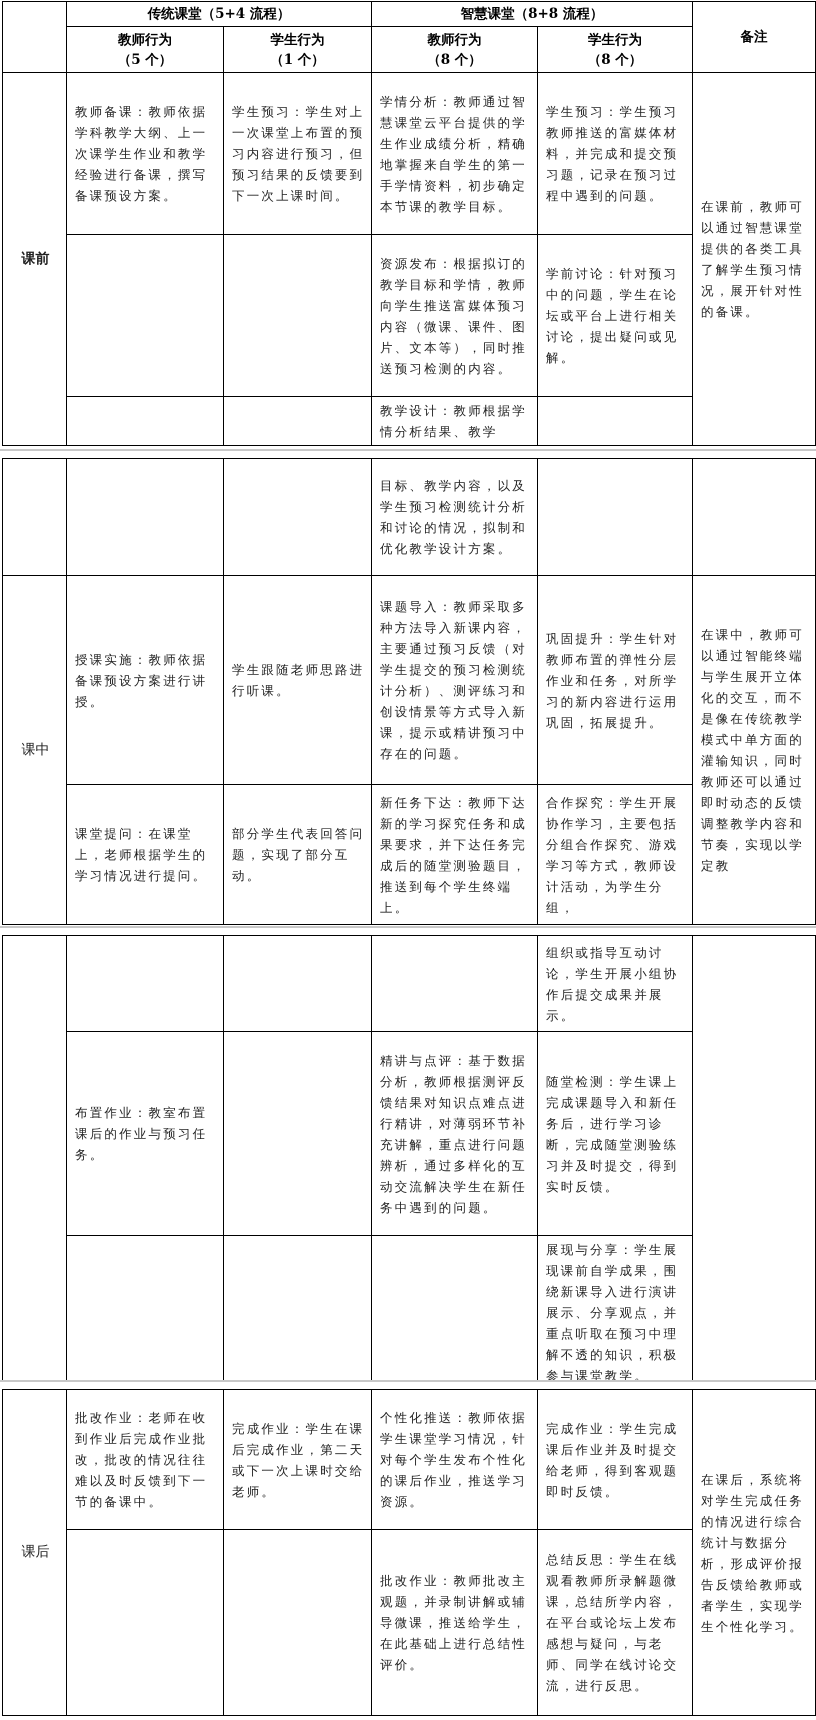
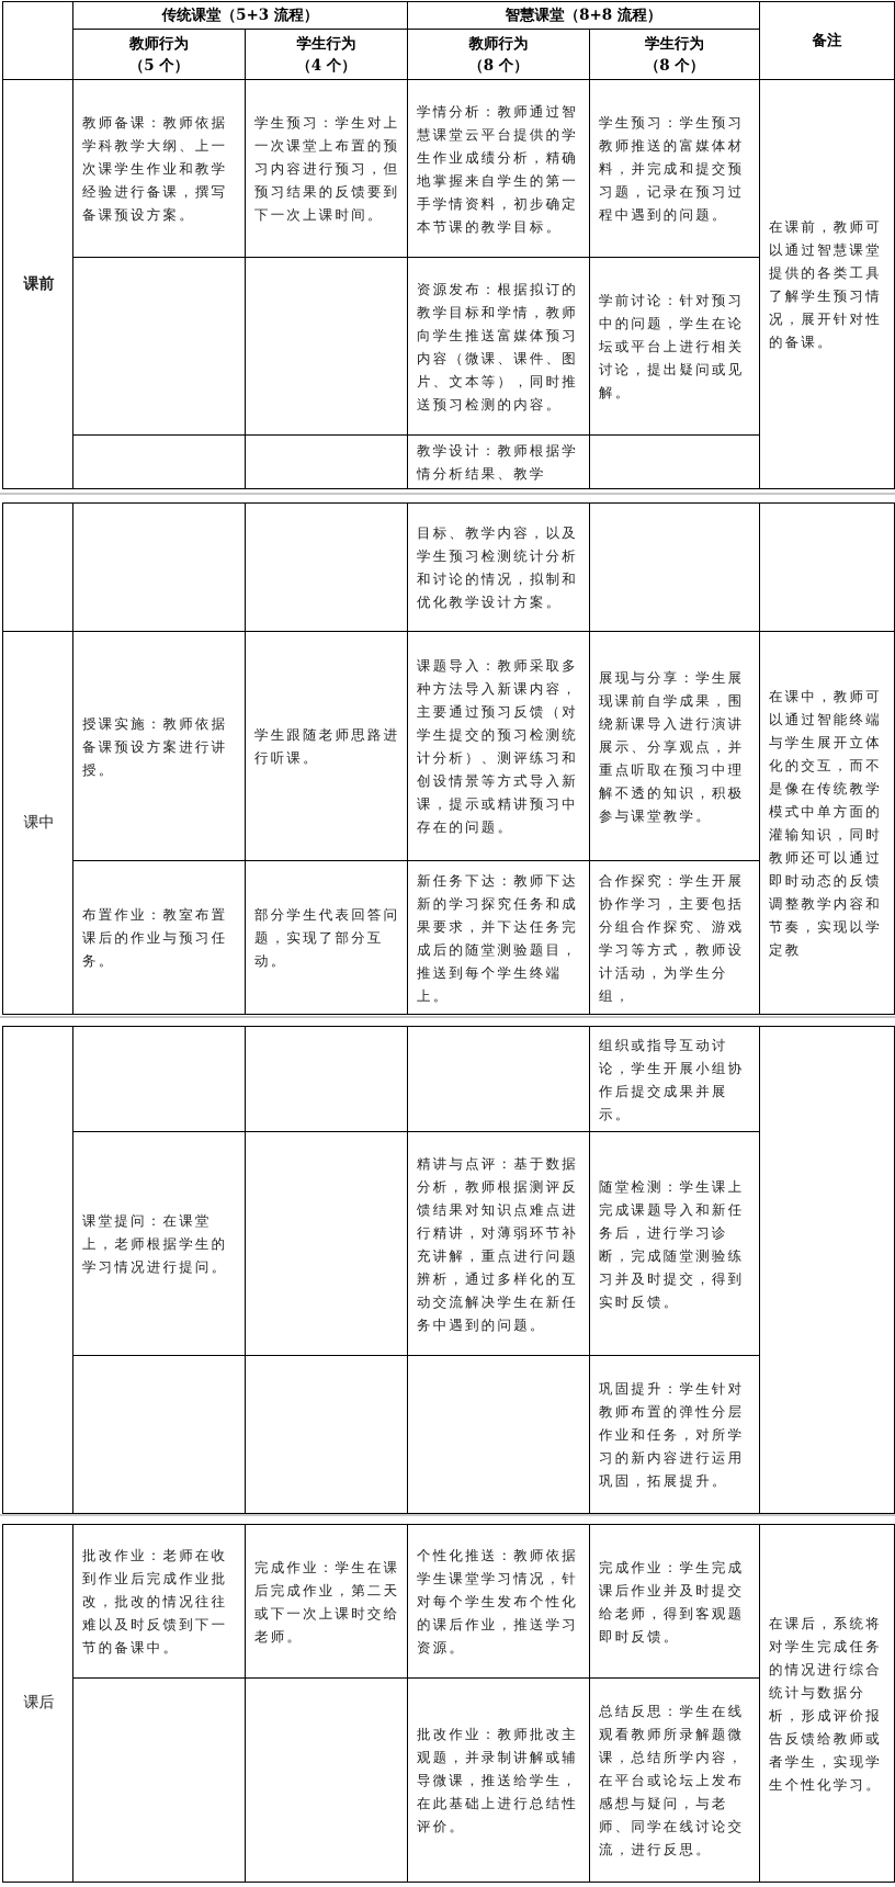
- 	传统课堂（5+4 流程）	智慧课堂（8+8 流程）	备注
+ 	传统课堂（5+3 流程）	智慧课堂（8+8 流程）	备注
- 教师行为（5 个）	学生行为（1 个）	教师行为（8 个）	学生行为（8 个）
+ 教师行为（5 个）	学生行为（4 个）	教师行为（8 个）	学生行为（8 个）
  课前	教师备课：教师依据学科教学大纲、上一次课学生作业和教学经验进行备课，撰写备课预设方案。	学生预习：学生对上一次课堂上布置的预习内容进行预习，但预习结果的反馈要到下一次上课时间。	学情分析：教师通过智慧课堂云平台提供的学生作业成绩分析，精确地掌握来自学生的第一手学情资料，初步确定本节课的教学目标。	学生预习：学生预习教师推送的富媒体材料，并完成和提交预习题，记录在预习过程中遇到的问题。	在课前，教师可以通过智慧课堂提供的各类工具了解学生预习情况，展开针对性的备课。
  		资源发布：根据拟订的教学目标和学情，教师向学生推送富媒体预习内容（微课、课件、图片、文本等），同时推送预习检测的内容。	学前讨论：针对预习中的问题，学生在论坛或平台上进行相关讨论，提出疑问或见解。
  		教学设计：教师根据学情分析结果、教学
  			目标、教学内容，以及学生预习检测统计分析和讨论的情况，拟制和优化教学设计方案。
- 课中	授课实施：教师依据备课预设方案进行讲授。	学生跟随老师思路进行听课。	课题导入：教师采取多种方法导入新课内容，主要通过预习反馈（对学生提交的预习检测统计分析）、测评练习和创设情景等方式导入新课，提示或精讲预习中存在的问题。	巩固提升：学生针对教师布置的弹性分层作业和任务，对所学习的新内容进行运用巩固，拓展提升。	在课中，教师可以通过智能终端与学生展开立体化的交互，而不是像在传统教学模式中单方面的灌输知识，同时教师还可以通过即时动态的反馈调整教学内容和节奏，实现以学定教
+ 课中	授课实施：教师依据备课预设方案进行讲授。	学生跟随老师思路进行听课。	课题导入：教师采取多种方法导入新课内容，主要通过预习反馈（对学生提交的预习检测统计分析）、测评练习和创设情景等方式导入新课，提示或精讲预习中存在的问题。	展现与分享：学生展现课前自学成果，围绕新课导入进行演讲展示、分享观点，并重点听取在预习中理解不透的知识，积极参与课堂教学。	在课中，教师可以通过智能终端与学生展开立体化的交互，而不是像在传统教学模式中单方面的灌输知识，同时教师还可以通过即时动态的反馈调整教学内容和节奏，实现以学定教
- 课堂提问：在课堂上，老师根据学生的学习情况进行提问。	部分学生代表回答问题，实现了部分互动。	新任务下达：教师下达新的学习探究任务和成果要求，并下达任务完成后的随堂测验题目，推送到每个学生终端上。	合作探究：学生开展协作学习，主要包括分组合作探究、游戏学习等方式，教师设计活动，为学生分组，
+ 布置作业：教室布置课后的作业与预习任务。	部分学生代表回答问题，实现了部分互动。	新任务下达：教师下达新的学习探究任务和成果要求，并下达任务完成后的随堂测验题目，推送到每个学生终端上。	合作探究：学生开展协作学习，主要包括分组合作探究、游戏学习等方式，教师设计活动，为学生分组，
  				组织或指导互动讨论，学生开展小组协作后提交成果并展示。
- 布置作业：教室布置课后的作业与预习任务。		精讲与点评：基于数据分析，教师根据测评反馈结果对知识点难点进行精讲，对薄弱环节补充讲解，重点进行问题辨析，通过多样化的互动交流解决学生在新任务中遇到的问题。	随堂检测：学生课上完成课题导入和新任务后，进行学习诊断，完成随堂测验练习并及时提交，得到实时反馈。
+ 课堂提问：在课堂上，老师根据学生的学习情况进行提问。		精讲与点评：基于数据分析，教师根据测评反馈结果对知识点难点进行精讲，对薄弱环节补充讲解，重点进行问题辨析，通过多样化的互动交流解决学生在新任务中遇到的问题。	随堂检测：学生课上完成课题导入和新任务后，进行学习诊断，完成随堂测验练习并及时提交，得到实时反馈。
- 			展现与分享：学生展现课前自学成果，围绕新课导入进行演讲展示、分享观点，并重点听取在预习中理解不透的知识，积极参与课堂教学。
+ 			巩固提升：学生针对教师布置的弹性分层作业和任务，对所学习的新内容进行运用巩固，拓展提升。
  课后	批改作业：老师在收到作业后完成作业批改，批改的情况往往难以及时反馈到下一节的备课中。	完成作业：学生在课后完成作业，第二天或下一次上课时交给老师。	个性化推送：教师依据学生课堂学习情况，针对每个学生发布个性化的课后作业，推送学习资源。	完成作业：学生完成课后作业并及时提交给老师，得到客观题即时反馈。	在课后，系统将对学生完成任务的情况进行综合统计与数据分析，形成评价报告反馈给教师或者学生，实现学生个性化学习。
  		批改作业：教师批改主观题，并录制讲解或辅导微课，推送给学生，在此基础上进行总结性评价。	总结反思：学生在线观看教师所录解题微课，总结所学内容，在平台或论坛上发布感想与疑问，与老师、同学在线讨论交流，进行反思。
